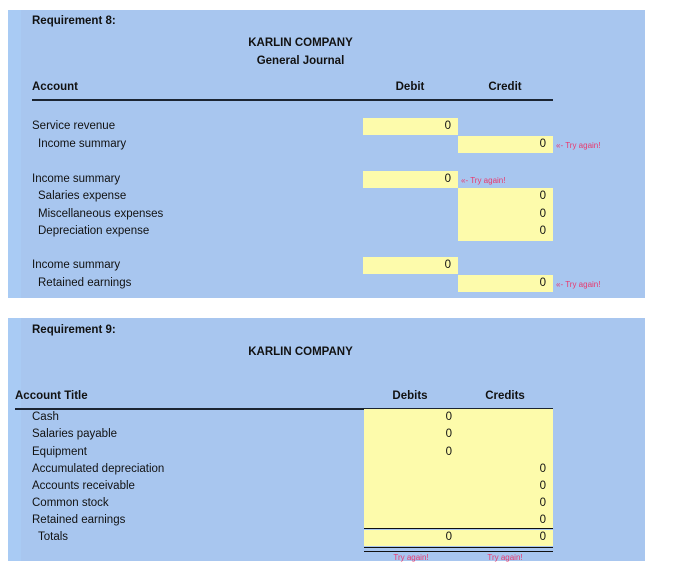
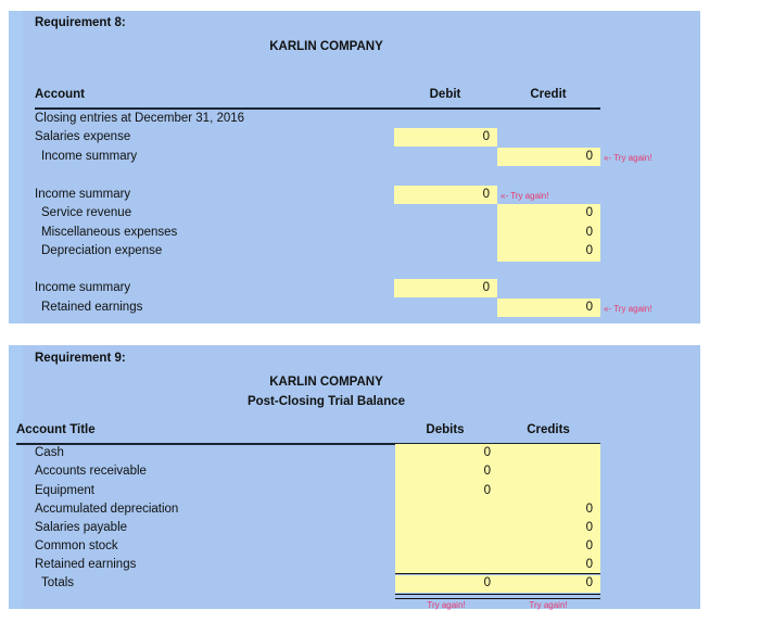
  Requirement 8:
  KARLIN COMPANY
- General Journal
  Account
  Debit
  Credit
+ Closing entries at December 31, 2016
- Service revenue
+ Salaries expense
  0
  Income summary
  0
  «- Try again!
  Income summary
  0
  «- Try again!
- Salaries expense
+ Service revenue
  0
  Miscellaneous expenses
  0
  Depreciation expense
  0
  Income summary
  0
  Retained earnings
  0
  «- Try again!
  Requirement 9:
  KARLIN COMPANY
+ Post-Closing Trial Balance
  Account Title
  Debits
  Credits
  Cash
  0
- Salaries payable
+ Accounts receivable
  0
  Equipment
  0
  Accumulated depreciation
  0
- Accounts receivable
+ Salaries payable
  0
  Common stock
  0
  Retained earnings
  0
  Totals
  0
  0
  Try again!
  Try again!
